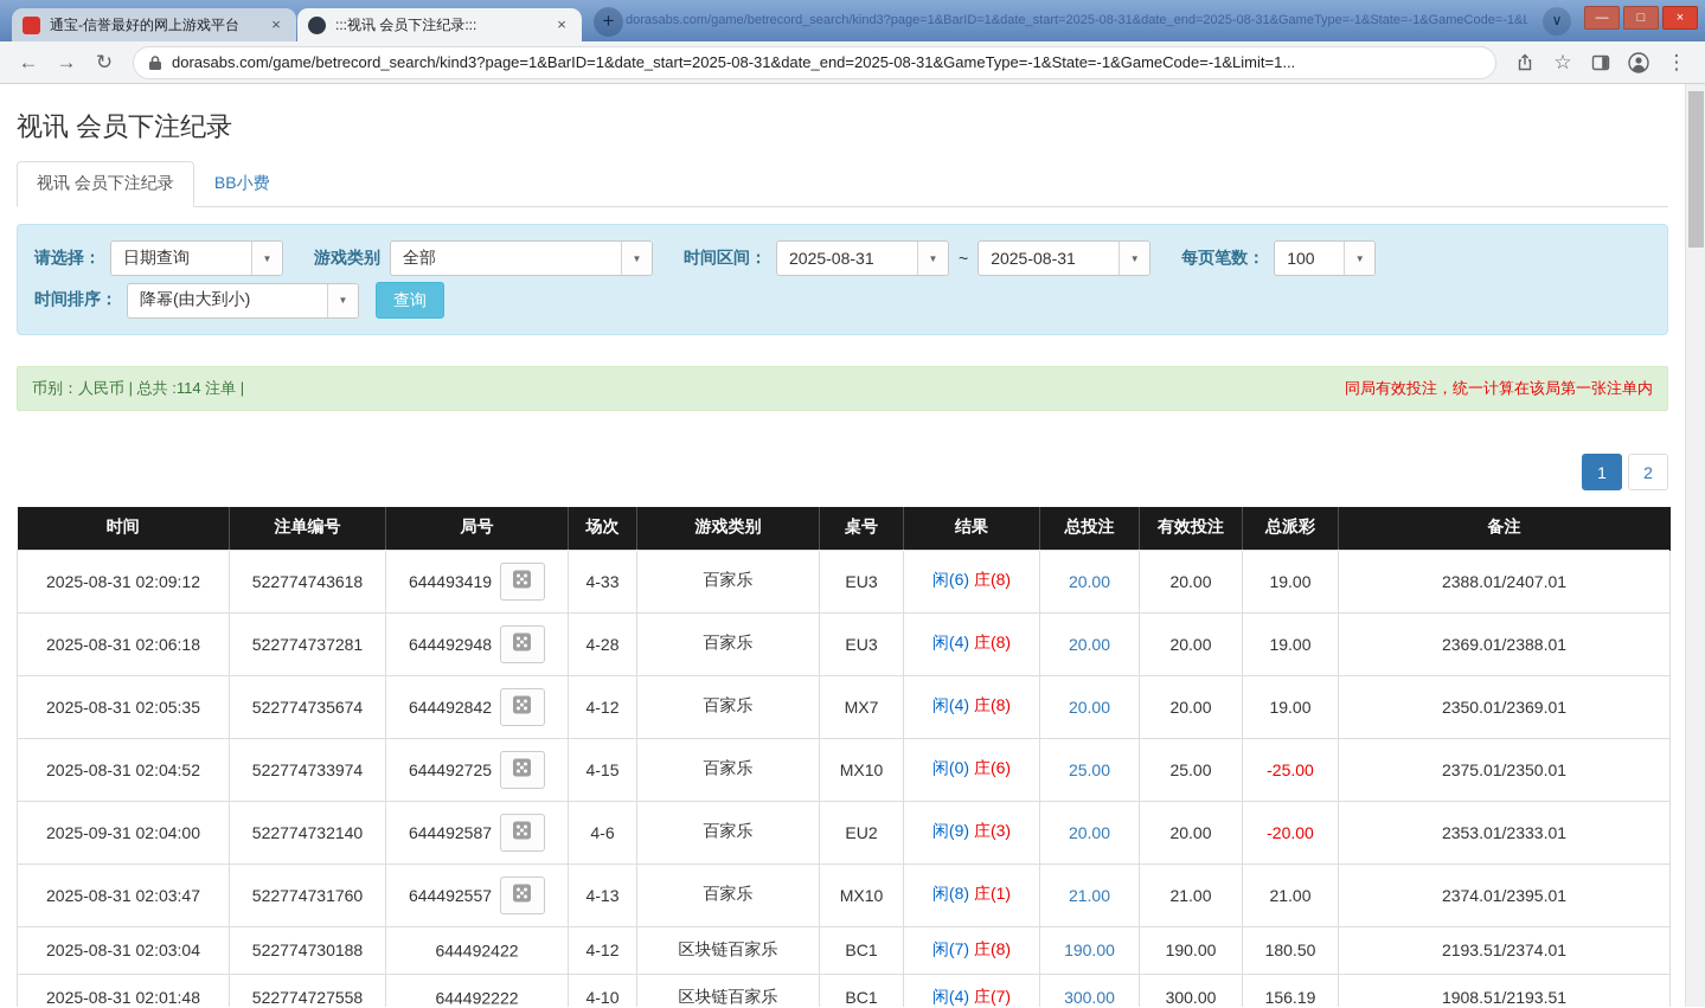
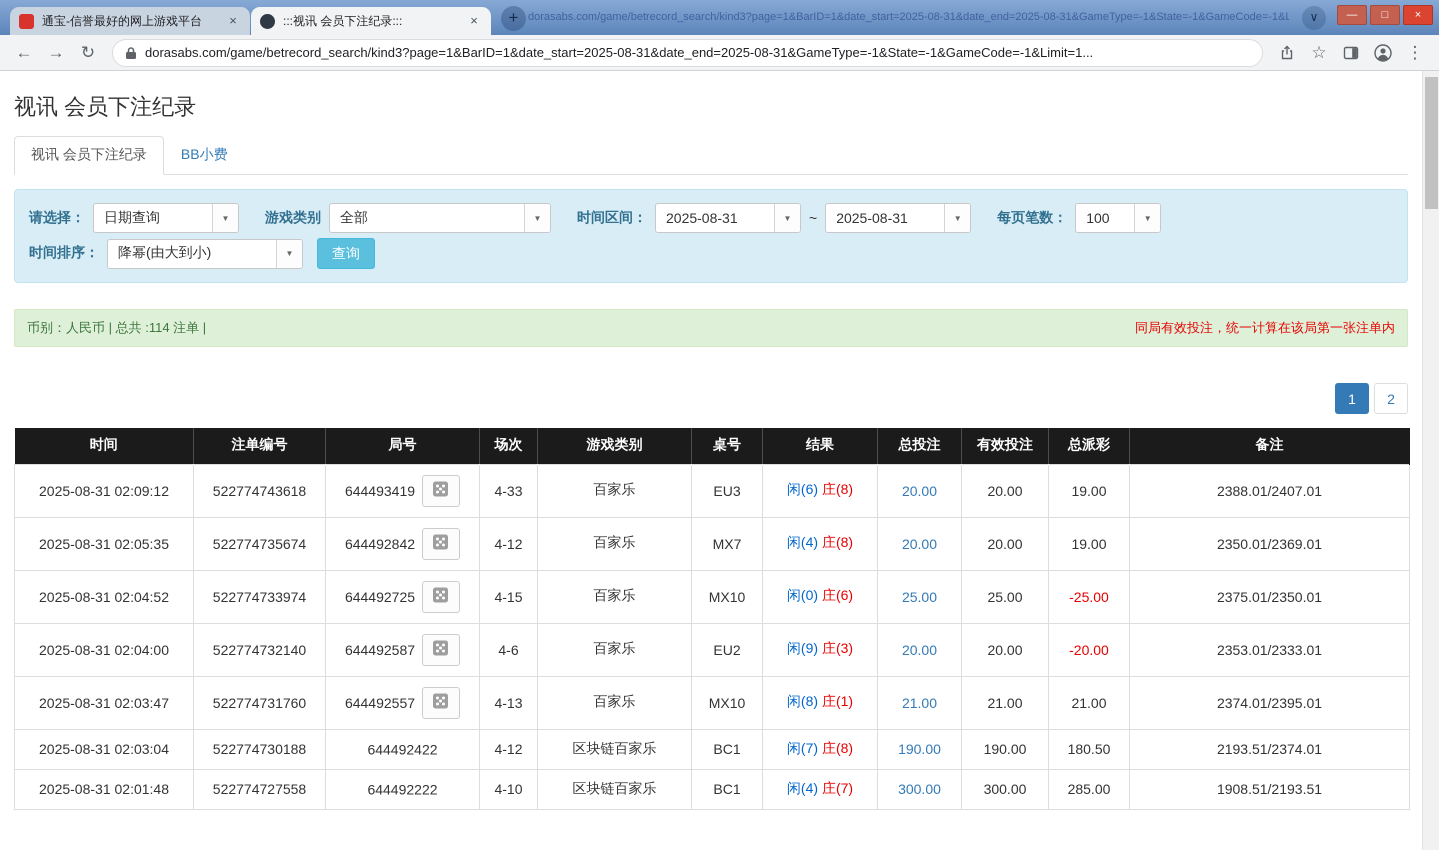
  通宝-信誉最好的网上游戏平台
  ×
  :::视讯 会员下注纪录:::
  ×
  +
  dorasabs.com/game/betrecord_search/kind3?page=1&BarID=1&date_start=2025-08-31&date_end=2025-08-31&GameType=-1&State=-1&GameCode=-1&L
  ∨
  —
  □
  ×
  ←
  →
  ↻
  dorasabs.com/game/betrecord_search/kind3?page=1&BarID=1&date_start=2025-08-31&date_end=2025-08-31&GameType=-1&State=-1&GameCode=-1&Limit=1...
  ☆
  ⋮
  视讯 会员下注纪录
  视讯 会员下注纪录
  BB小费
  请选择：
  日期查询
  ▼
  游戏类别
  全部
  ▼
  时间区间：
  2025-08-31
  ▼
  ~
  2025-08-31
  ▼
  每页笔数：
  100
  ▼
  时间排序：
  降幂(由大到小)
  ▼
  查询
  币别：人民币 | 总共 :114 注单 |
  同局有效投注，统一计算在该局第一张注单内
  1
  2
  时间	注单编号	局号	场次	游戏类别	桌号	结果	总投注	有效投注	总派彩	备注
  2025-08-31 02:09:12	522774743618	644493419	4-33	百家乐	EU3	闲(6) 庄(8)	20.00	20.00	19.00	2388.01/2407.01
- 2025-08-31 02:06:18	522774737281	644492948	4-28	百家乐	EU3	闲(4) 庄(8)	20.00	20.00	19.00	2369.01/2388.01
  2025-08-31 02:05:35	522774735674	644492842	4-12	百家乐	MX7	闲(4) 庄(8)	20.00	20.00	19.00	2350.01/2369.01
  2025-08-31 02:04:52	522774733974	644492725	4-15	百家乐	MX10	闲(0) 庄(6)	25.00	25.00	-25.00	2375.01/2350.01
- 2025-09-31 02:04:00	522774732140	644492587	4-6	百家乐	EU2	闲(9) 庄(3)	20.00	20.00	-20.00	2353.01/2333.01
+ 2025-08-31 02:04:00	522774732140	644492587	4-6	百家乐	EU2	闲(9) 庄(3)	20.00	20.00	-20.00	2353.01/2333.01
  2025-08-31 02:03:47	522774731760	644492557	4-13	百家乐	MX10	闲(8) 庄(1)	21.00	21.00	21.00	2374.01/2395.01
  2025-08-31 02:03:04	522774730188	644492422	4-12	区块链百家乐	BC1	闲(7) 庄(8)	190.00	190.00	180.50	2193.51/2374.01
- 2025-08-31 02:01:48	522774727558	644492222	4-10	区块链百家乐	BC1	闲(4) 庄(7)	300.00	300.00	156.19	1908.51/2193.51
+ 2025-08-31 02:01:48	522774727558	644492222	4-10	区块链百家乐	BC1	闲(4) 庄(7)	300.00	300.00	285.00	1908.51/2193.51
